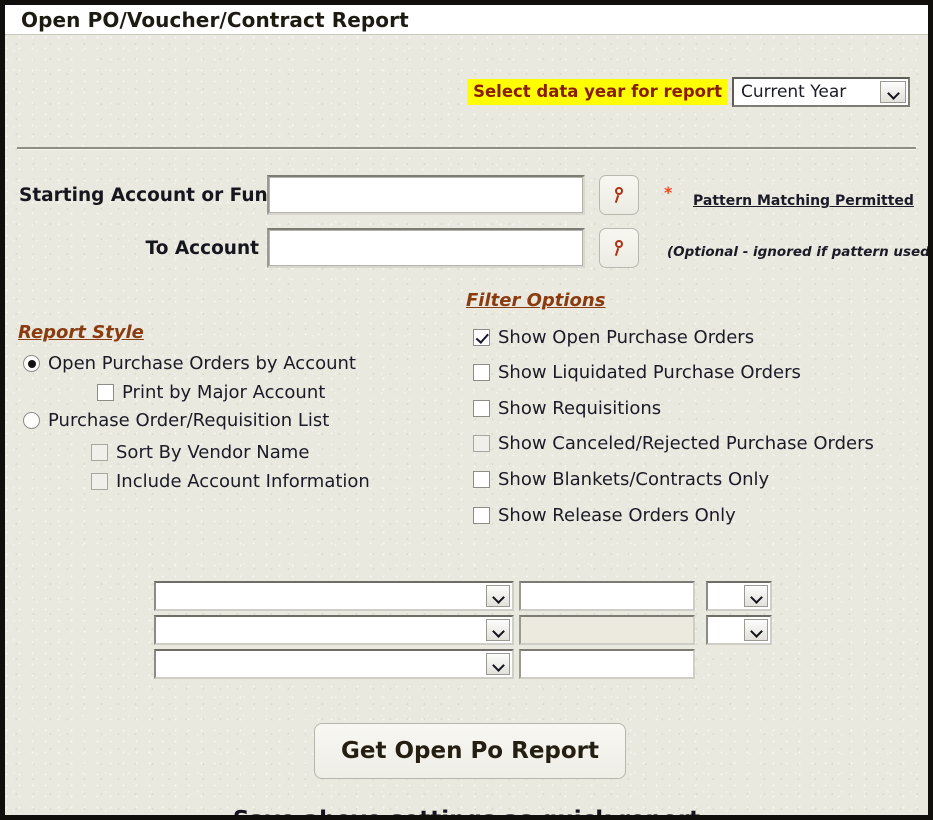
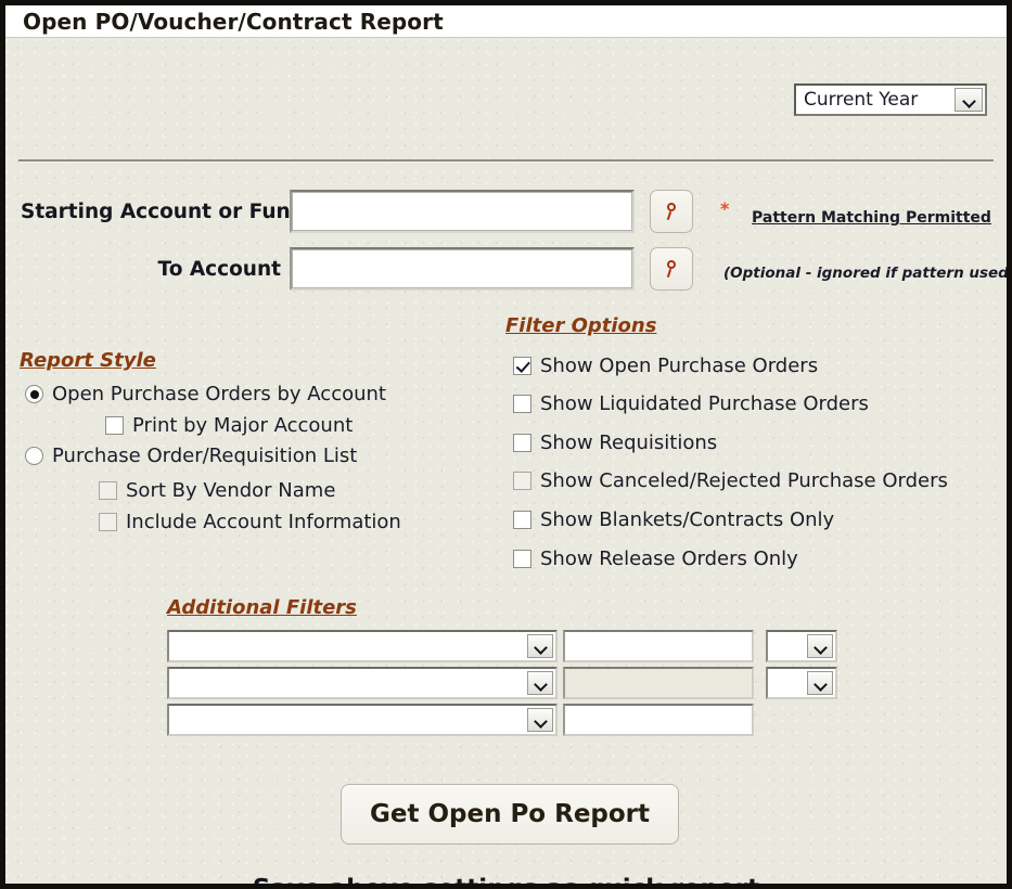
  Open PO/Voucher/Contract Report
- Select data year for report
  Current Year
  Starting Account or Fun
  *
  Pattern Matching Permitted
  To Account
  (Optional - ignored if pattern used
  Report Style
  Open Purchase Orders by Account
  Print by Major Account
  Purchase Order/Requisition List
  Sort By Vendor Name
  Include Account Information
  Filter Options
  Show Open Purchase Orders
  Show Liquidated Purchase Orders
  Show Requisitions
  Show Canceled/Rejected Purchase Orders
  Show Blankets/Contracts Only
  Show Release Orders Only
+ Additional Filters
  Get Open Po Report
